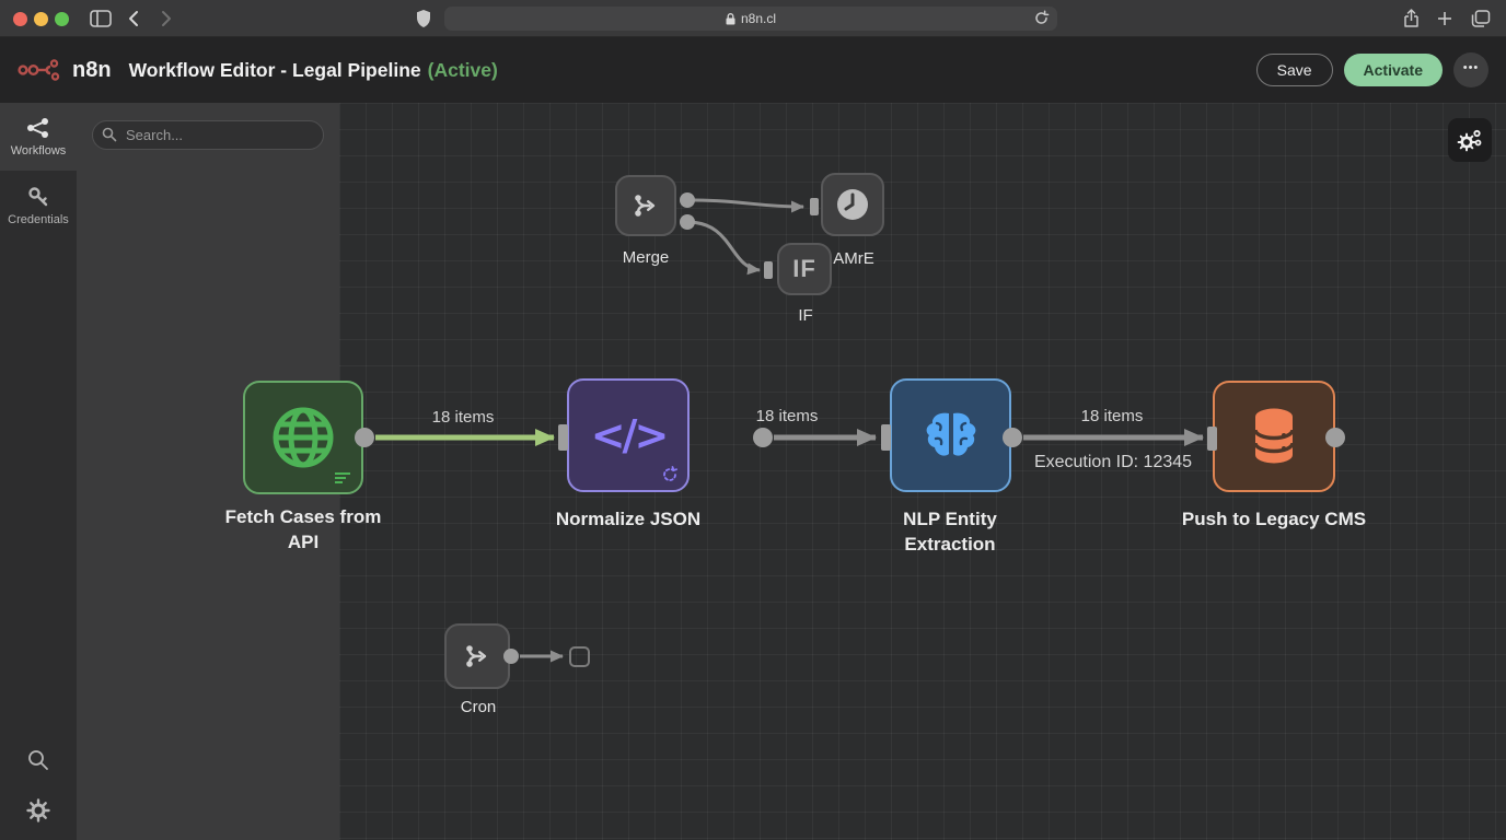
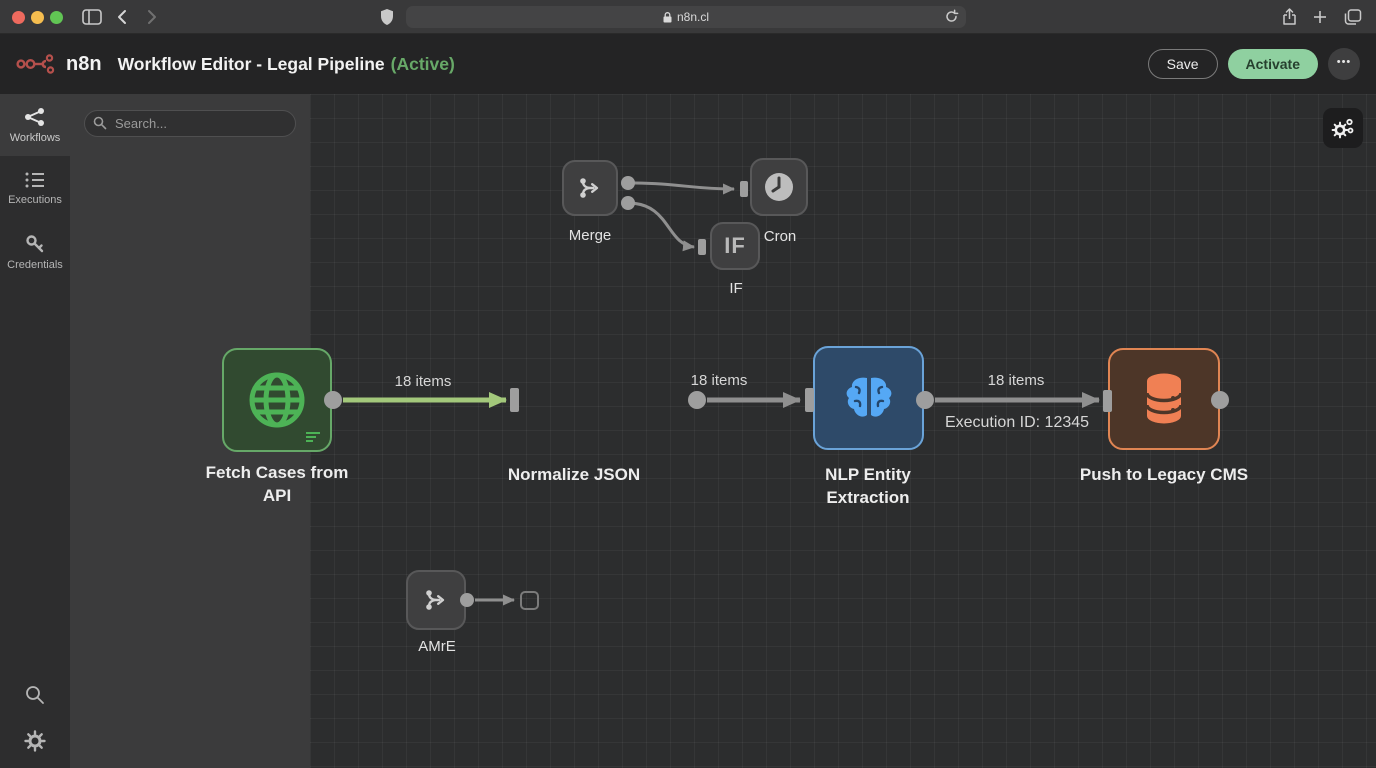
  n8n.cl
  n8n
  Workflow Editor - Legal Pipeline
  (Active)
  Save
  Activate
  •••
  Workflows
+ Executions
  Credentials
  Search...
  IF
- </>
  Merge
- AMrE
+ Cron
  IF
  Fetch Cases from API
  Normalize JSON
  NLP Entity Extraction
  Push to Legacy CMS
- Cron
+ AMrE
  18 items
  18 items
  18 items
  Execution ID: 12345
